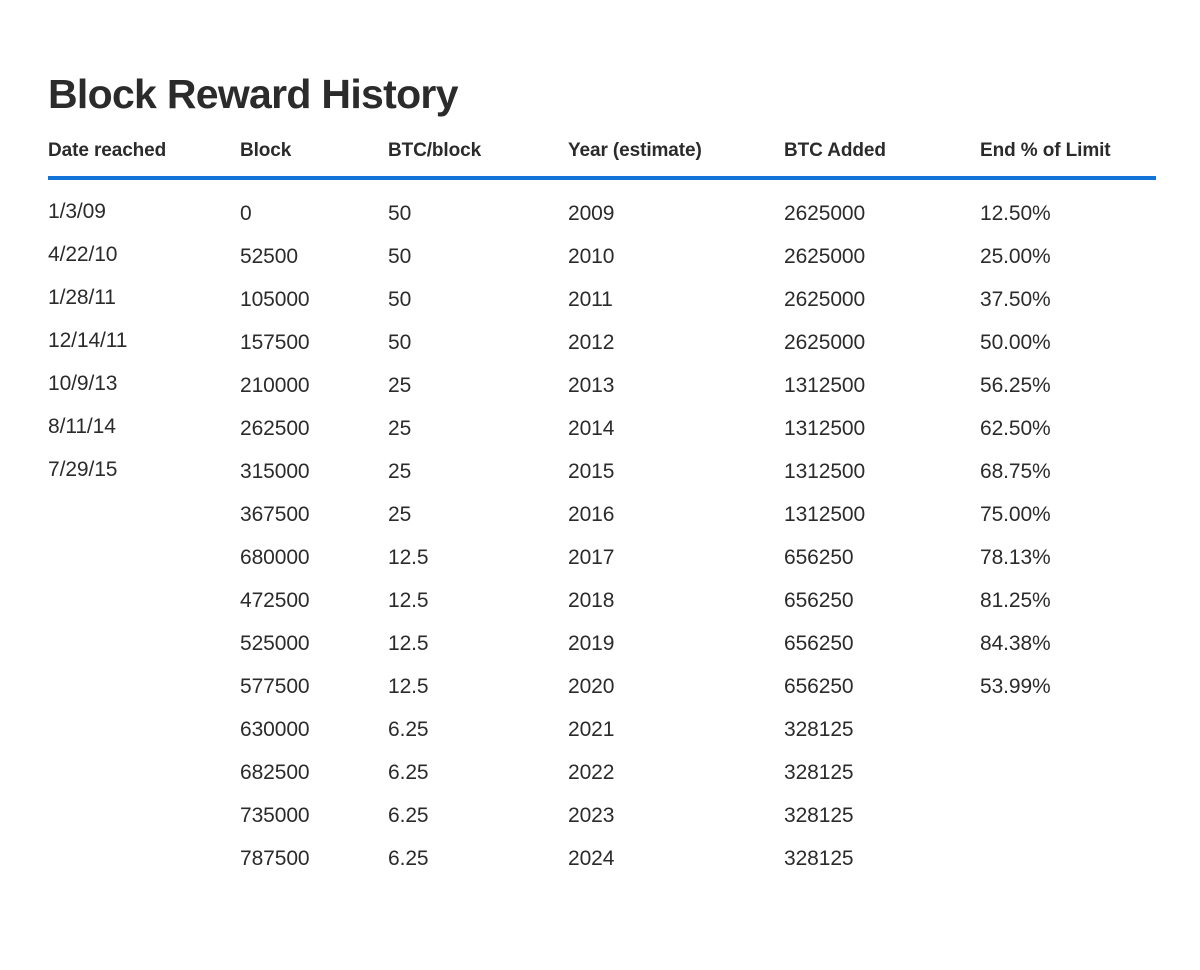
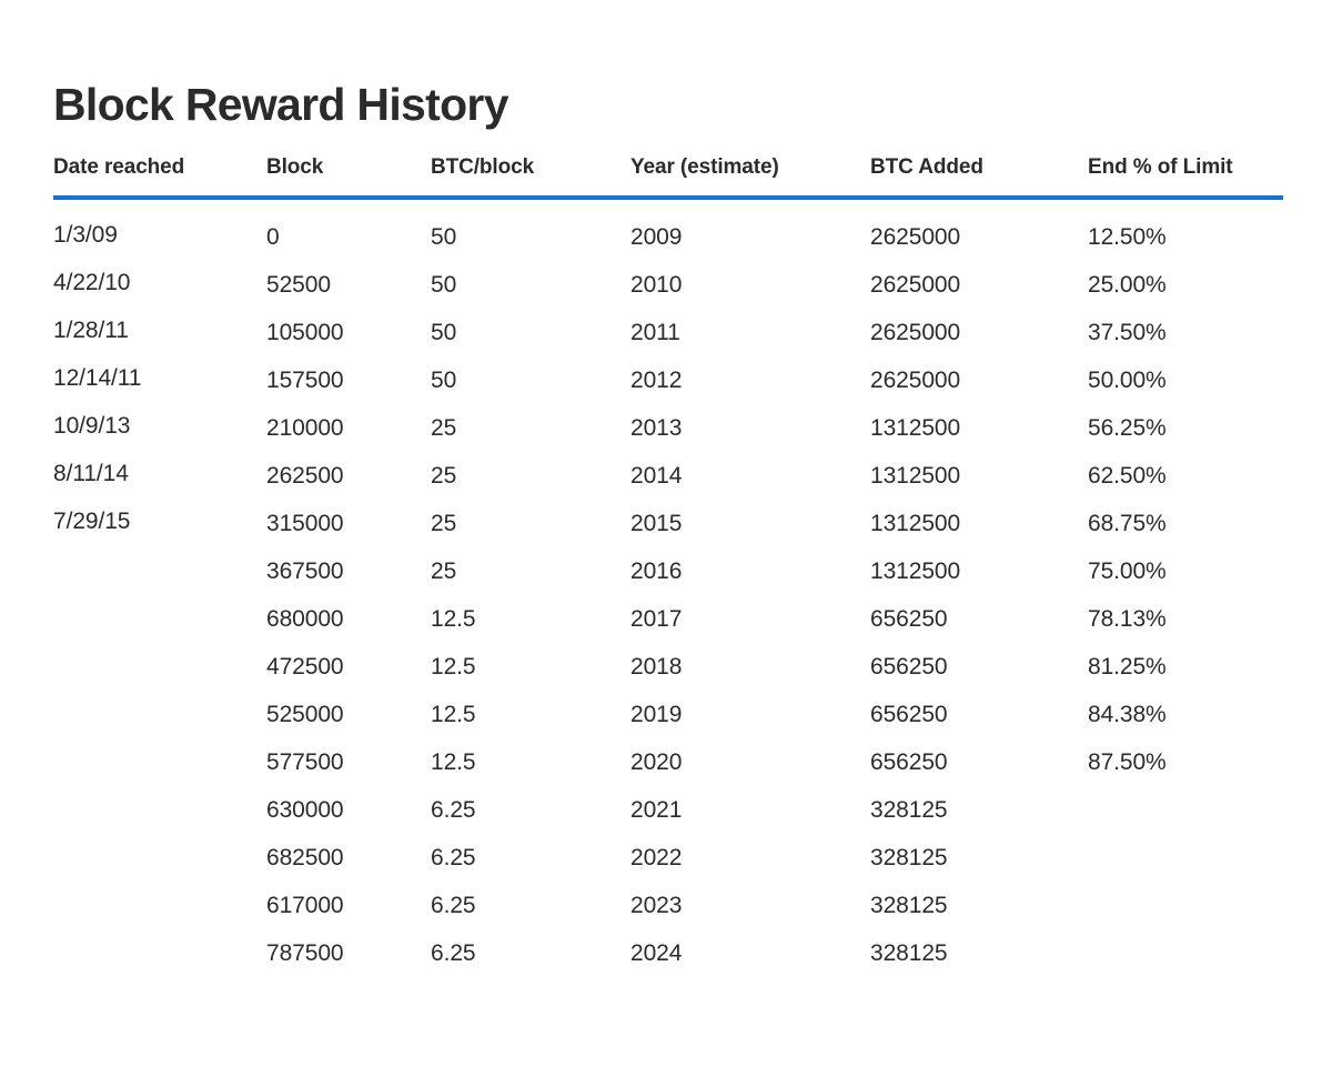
  Block Reward History
  Date reached	Block	BTC/block	Year (estimate)	BTC Added	End % of Limit
  1/3/09	0	50	2009	2625000	12.50%
  4/22/10	52500	50	2010	2625000	25.00%
  1/28/11	105000	50	2011	2625000	37.50%
  12/14/11	157500	50	2012	2625000	50.00%
  10/9/13	210000	25	2013	1312500	56.25%
  8/11/14	262500	25	2014	1312500	62.50%
  7/29/15	315000	25	2015	1312500	68.75%
  	367500	25	2016	1312500	75.00%
  	680000	12.5	2017	656250	78.13%
  	472500	12.5	2018	656250	81.25%
  	525000	12.5	2019	656250	84.38%
- 	577500	12.5	2020	656250	53.99%
+ 	577500	12.5	2020	656250	87.50%
  	630000	6.25	2021	328125
  	682500	6.25	2022	328125
- 	735000	6.25	2023	328125
+ 	617000	6.25	2023	328125
  	787500	6.25	2024	328125
